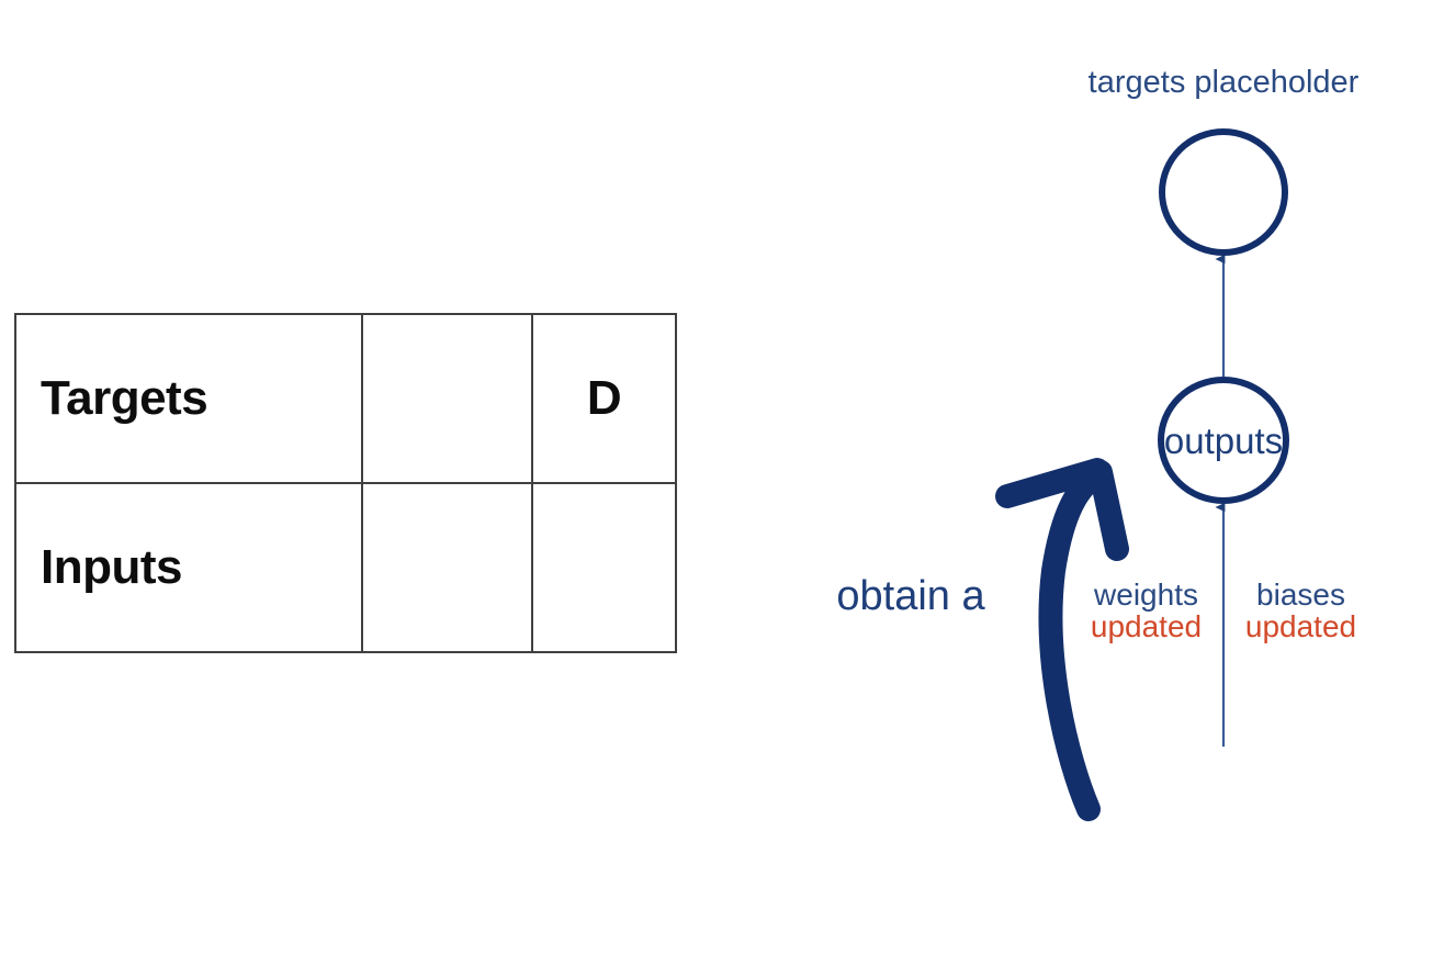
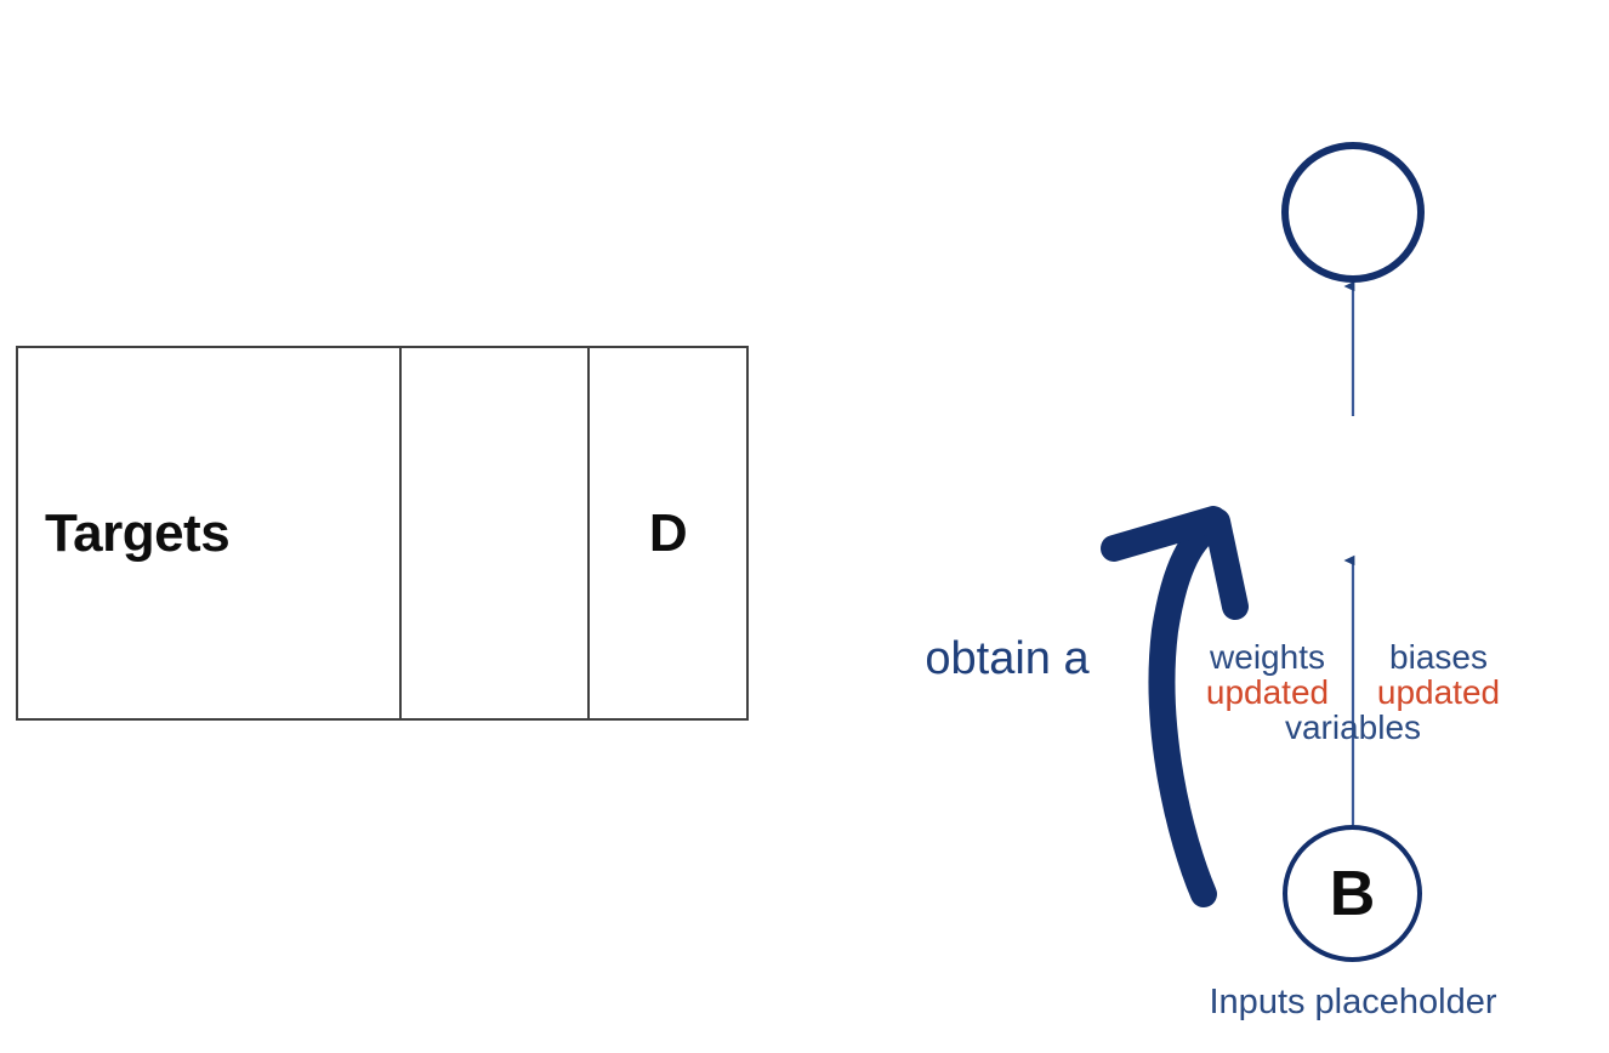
  Targets		D
- Inputs
- targets placeholder
- outputs
  weights
  updated
  biases
  updated
+ variables
+ B
+ Inputs placeholder
  obtain a
